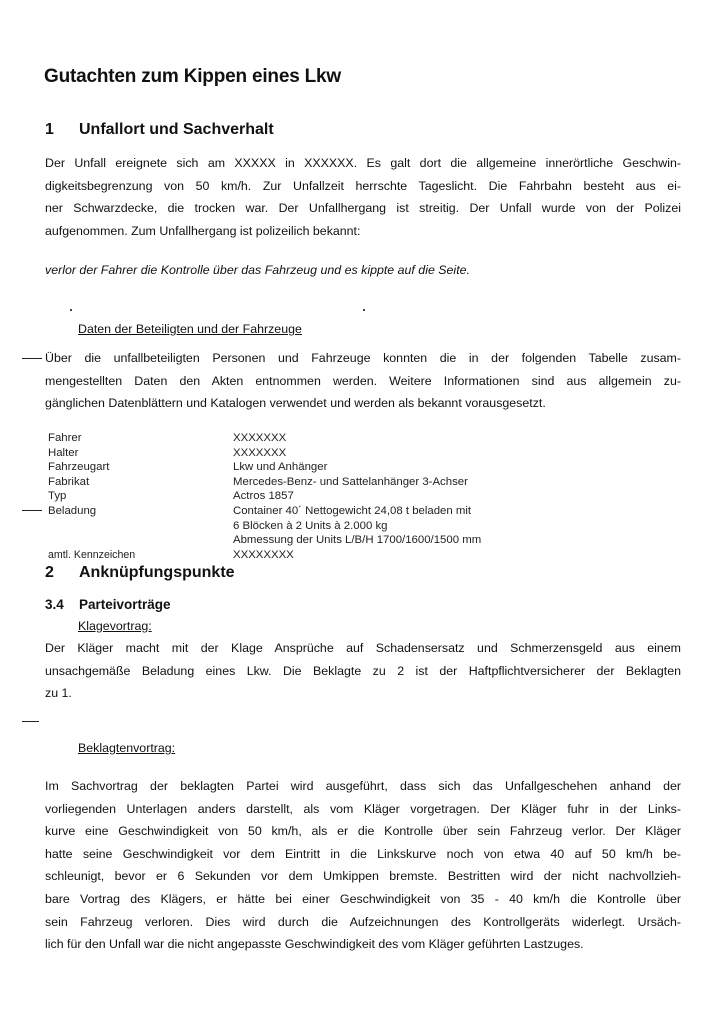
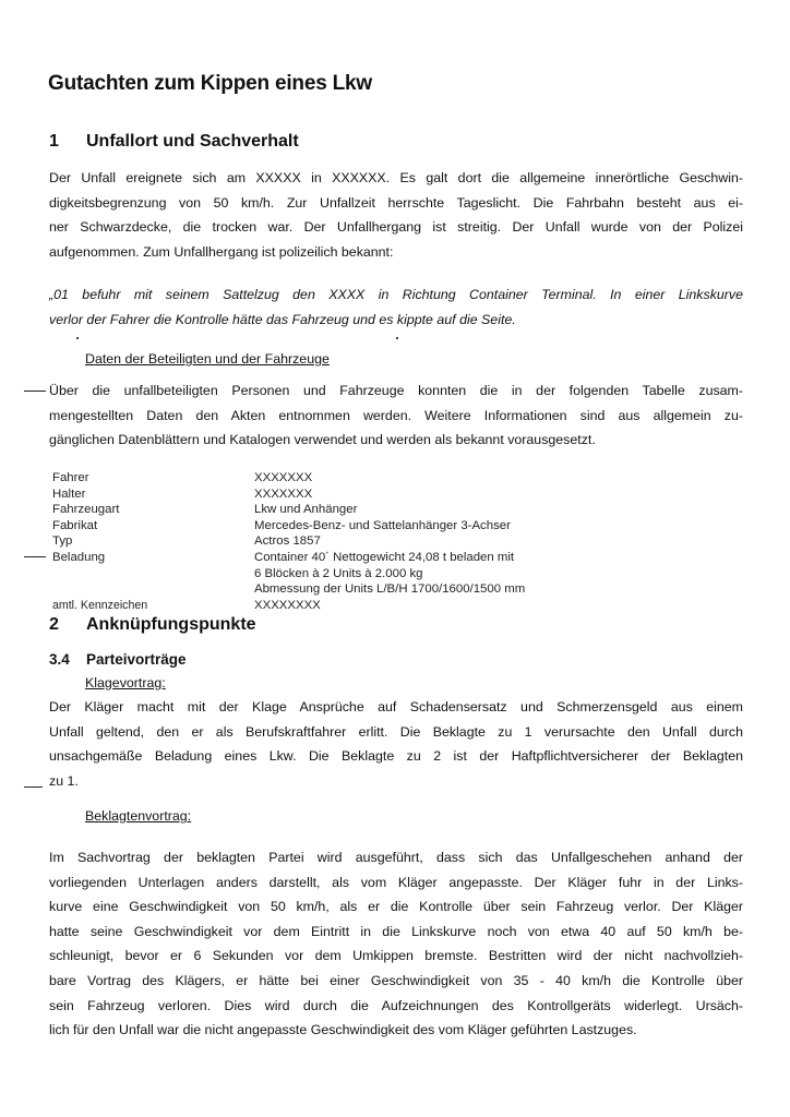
  Gutachten zum Kippen eines Lkw
  1 Unfallort und Sachverhalt
  Der Unfall ereignete sich am XXXXX in XXXXXX. Es galt dort die allgemeine innerörtliche Geschwin-
  digkeitsbegrenzung von 50 km/h. Zur Unfallzeit herrschte Tageslicht. Die Fahrbahn besteht aus ei-
  ner Schwarzdecke, die trocken war. Der Unfallhergang ist streitig. Der Unfall wurde von der Polizei
  aufgenommen. Zum Unfallhergang ist polizeilich bekannt:
+ „01 befuhr mit seinem Sattelzug den XXXX in Richtung Container Terminal. In einer Linkskurve
- verlor der Fahrer die Kontrolle über das Fahrzeug und es kippte auf die Seite.
+ verlor der Fahrer die Kontrolle hätte das Fahrzeug und es kippte auf die Seite.
  Daten der Beteiligten und der Fahrzeuge
  Über die unfallbeteiligten Personen und Fahrzeuge konnten die in der folgenden Tabelle zusam-
  mengestellten Daten den Akten entnommen werden. Weitere Informationen sind aus allgemein zu-
  gänglichen Datenblättern und Katalogen verwendet und werden als bekannt vorausgesetzt.
  Fahrer	XXXXXXX
  Halter	XXXXXXX
  Fahrzeugart	Lkw und Anhänger
  Fabrikat	Mercedes-Benz- und Sattelanhänger 3-Achser
  Typ	Actros 1857
  Beladung	Container 40´ Nettogewicht 24,08 t beladen mit
  	6 Blöcken à 2 Units à 2.000 kg
  	Abmessung der Units L/B/H 1700/1600/1500 mm
  amtl. Kennzeichen	XXXXXXXX
  2 Anknüpfungspunkte
  3.4 Parteivorträge
  Klagevortrag:
  Der Kläger macht mit der Klage Ansprüche auf Schadensersatz und Schmerzensgeld aus einem
+ Unfall geltend, den er als Berufskraftfahrer erlitt. Die Beklagte zu 1 verursachte den Unfall durch
  unsachgemäße Beladung eines Lkw. Die Beklagte zu 2 ist der Haftpflichtversicherer der Beklagten
  zu 1.
  Beklagtenvortrag:
  Im Sachvortrag der beklagten Partei wird ausgeführt, dass sich das Unfallgeschehen anhand der
- vorliegenden Unterlagen anders darstellt, als vom Kläger vorgetragen. Der Kläger fuhr in der Links-
+ vorliegenden Unterlagen anders darstellt, als vom Kläger angepasste. Der Kläger fuhr in der Links-
  kurve eine Geschwindigkeit von 50 km/h, als er die Kontrolle über sein Fahrzeug verlor. Der Kläger
  hatte seine Geschwindigkeit vor dem Eintritt in die Linkskurve noch von etwa 40 auf 50 km/h be-
  schleunigt, bevor er 6 Sekunden vor dem Umkippen bremste. Bestritten wird der nicht nachvollzieh-
  bare Vortrag des Klägers, er hätte bei einer Geschwindigkeit von 35 - 40 km/h die Kontrolle über
  sein Fahrzeug verloren. Dies wird durch die Aufzeichnungen des Kontrollgeräts widerlegt. Ursäch-
  lich für den Unfall war die nicht angepasste Geschwindigkeit des vom Kläger geführten Lastzuges.
